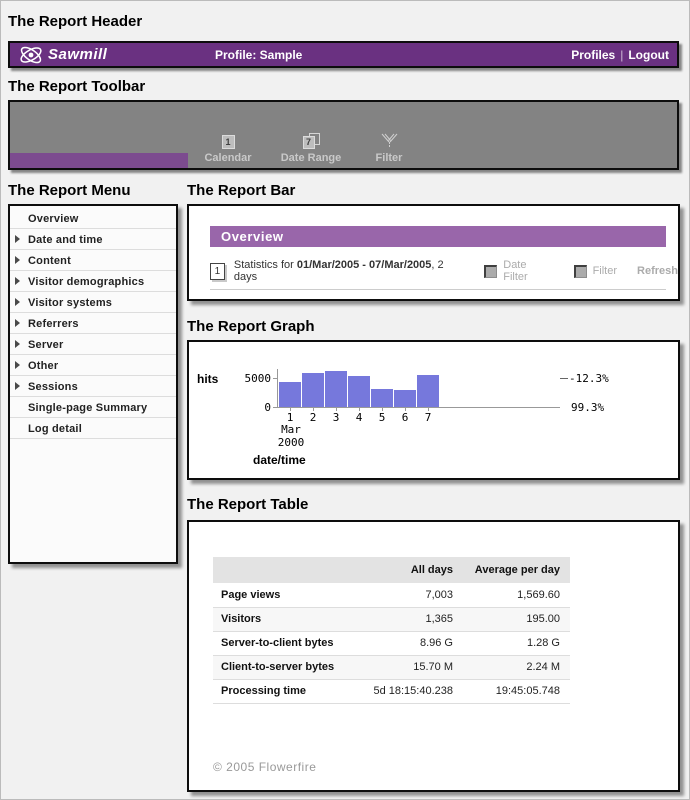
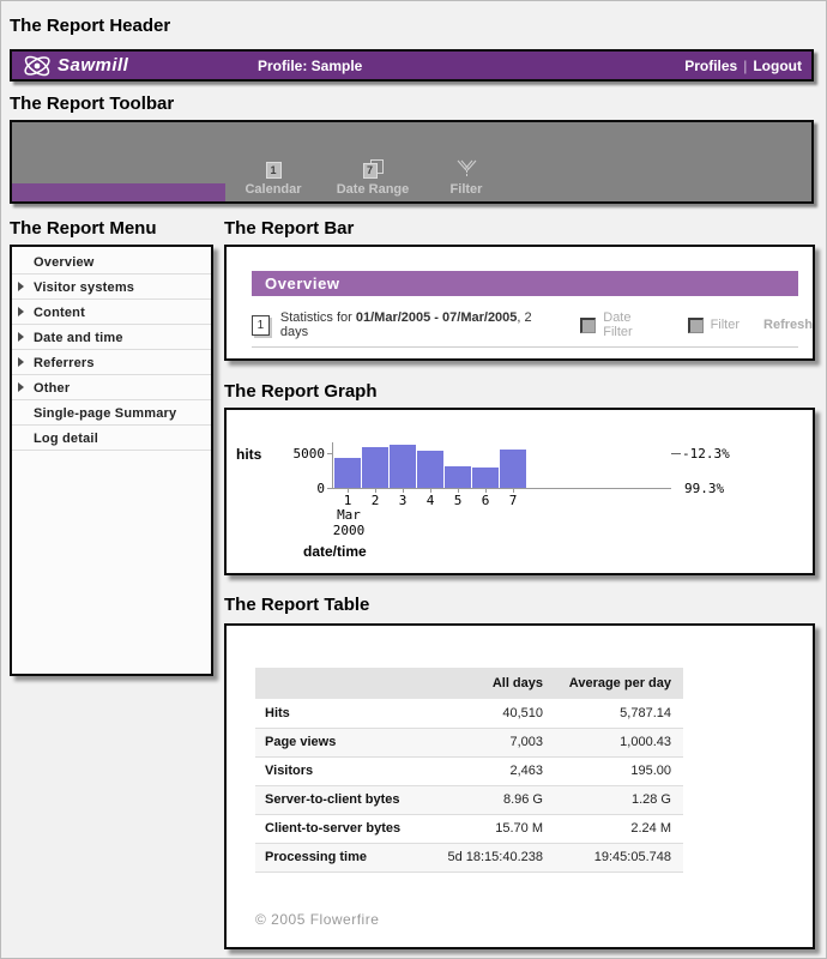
  The Report Header
  Sawmill
  Profile: Sample
  Profiles
  |
  Logout
  The Report Toolbar
  1
  Calendar
  7
  Date Range
  Filter
  The Report Menu
  Overview
- Date and time
+ Visitor systems
  Content
- Visitor demographics
- Visitor systems
+ Date and time
  Referrers
- Server
  Other
- Sessions
  Single-page Summary
  Log detail
  The Report Bar
  Overview
  1
  Statistics for 01/Mar/2005 - 07/Mar/2005, 2 days
  Date Filter
  Filter
  Refresh
  The Report Graph
  hits
  5000
  0
  1
  2
  3
  4
  5
  6
  7
  Mar
  2000
  -12.3%
  99.3%
  date/time
  The Report Table
  	All days	Average per day
+ Hits	40,510	5,787.14
- Page views	7,003	1,569.60
+ Page views	7,003	1,000.43
- Visitors	1,365	195.00
+ Visitors	2,463	195.00
  Server-to-client bytes	8.96 G	1.28 G
  Client-to-server bytes	15.70 M	2.24 M
  Processing time	5d 18:15:40.238	19:45:05.748
  © 2005 Flowerfire
